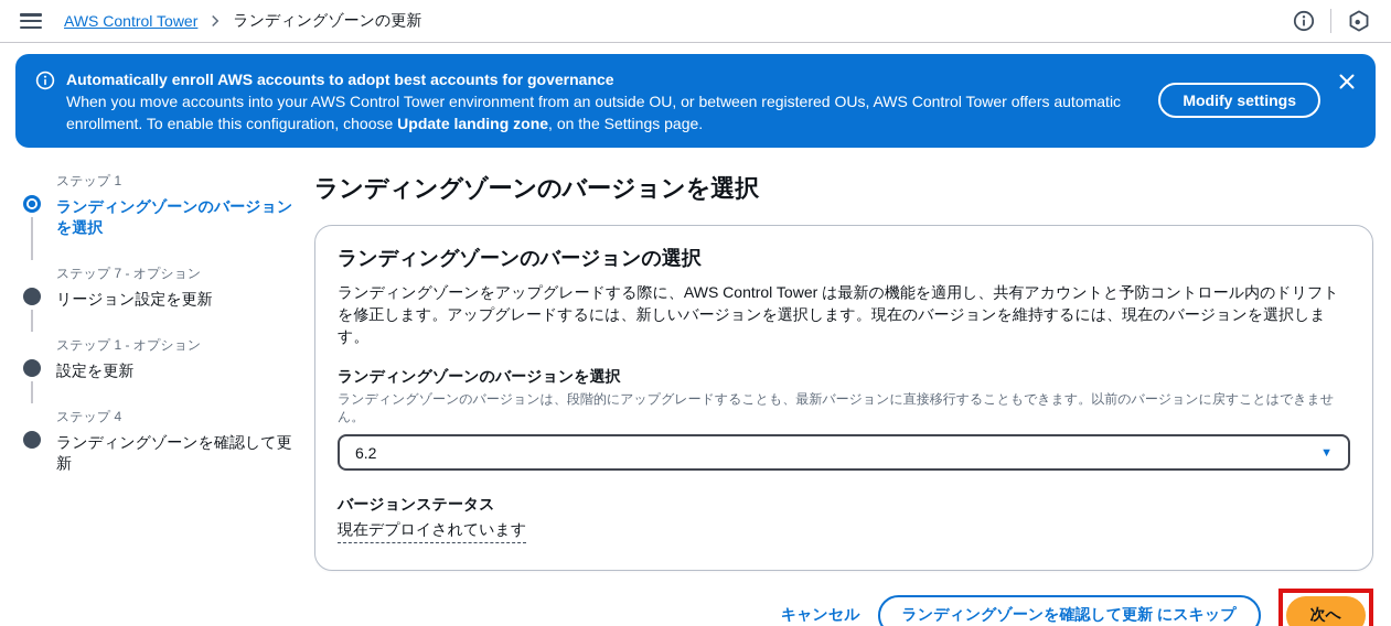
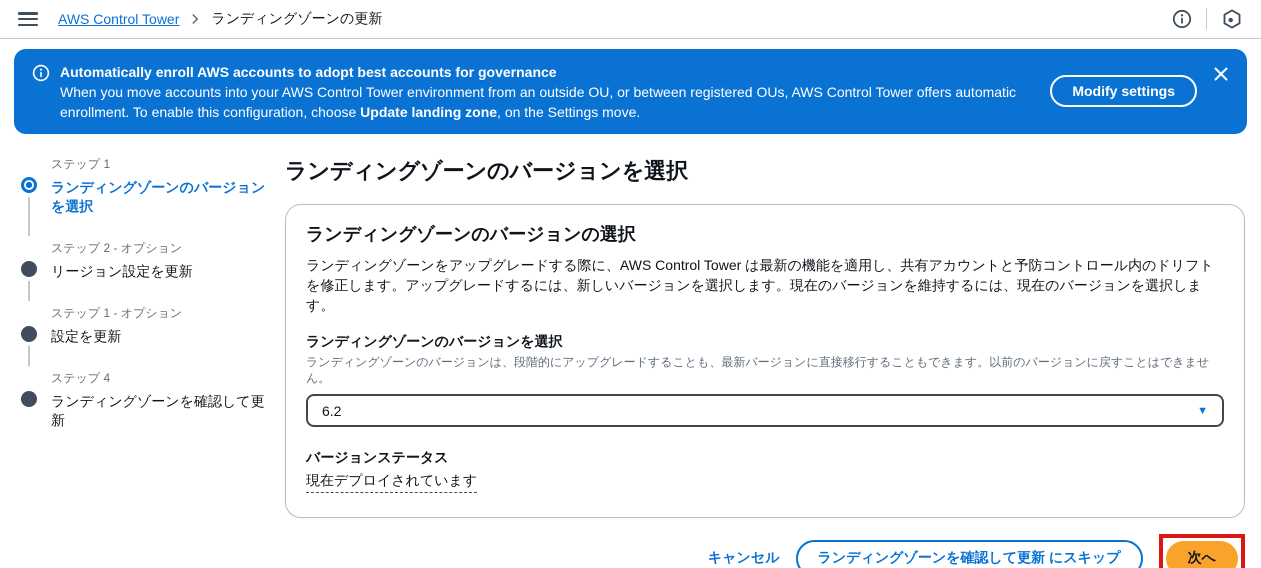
  AWS Control Tower
  ランディングゾーンの更新
  Automatically enroll AWS accounts to adopt best accounts for governance
- When you move accounts into your AWS Control Tower environment from an outside OU, or between registered OUs, AWS Control Tower offers automatic enrollment. To enable this configuration, choose Update landing zone, on the Settings page.
+ When you move accounts into your AWS Control Tower environment from an outside OU, or between registered OUs, AWS Control Tower offers automatic enrollment. To enable this configuration, choose Update landing zone, on the Settings move.
  Modify settings
  ステップ 1
  ランディングゾーンのバージョンを選択
- ステップ 7 - オプション
+ ステップ 2 - オプション
  リージョン設定を更新
  ステップ 1 - オプション
  設定を更新
  ステップ 4
  ランディングゾーンを確認して更新
  ランディングゾーンのバージョンを選択
  ランディングゾーンのバージョンの選択
  ランディングゾーンをアップグレードする際に、AWS Control Tower は最新の機能を適用し、共有アカウントと予防コントロール内のドリフトを修正します。アップグレードするには、新しいバージョンを選択します。現在のバージョンを維持するには、現在のバージョンを選択します。
  ランディングゾーンのバージョンを選択
  ランディングゾーンのバージョンは、段階的にアップグレードすることも、最新バージョンに直接移行することもできます。以前のバージョンに戻すことはできません。
  6.2
  ▼
  バージョンステータス
  現在デプロイされています
  キャンセル
  ランディングゾーンを確認して更新 にスキップ
  次へ
